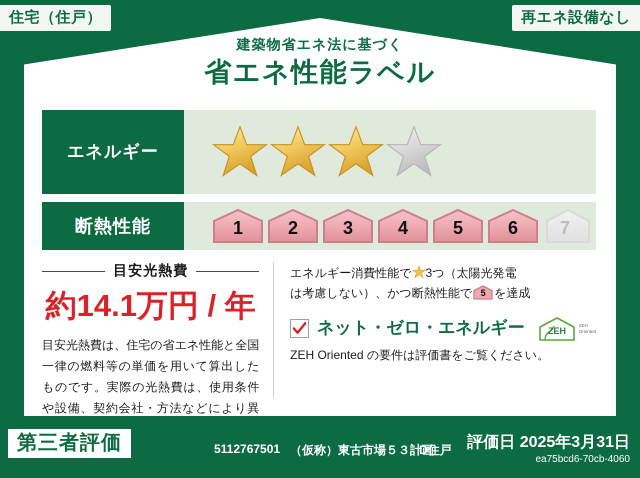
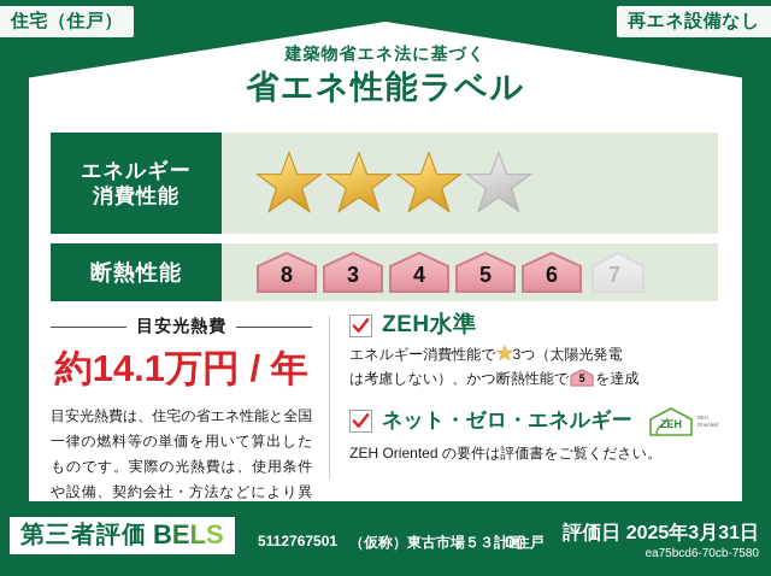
  住宅（住戸）
  再エネ設備なし
  建築物省エネ法に基づく
  省エネ性能ラベル
  エネルギー
+ 消費性能
  断熱性能
- 1
+ 8
- 2
  3
  4
  5
  6
  7
  目安光熱費
  約14.1万円 / 年
  目安光熱費は、住宅の省エネ性能と全国一律の燃料等の単価を用いて算出したものです。実際の光熱費は、使用条件や設備、契約会社・方法などにより異
+ ZEH水準
  エネルギー消費性能で 3つ（太陽光発電
  は考慮しない）、かつ断熱性能で
  5
  を達成
  ネット・ゼロ・エネルギー
  ZEH
  ZEH Oriented の要件は評価書をご覧ください。
  第三者評価
+ BELS
  5112767501
  （仮称）東古市場５３計画
  D住戸
  評価日 2025年3月31日
- ea75bcd6-70cb-4060
+ ea75bcd6-70cb-7580
